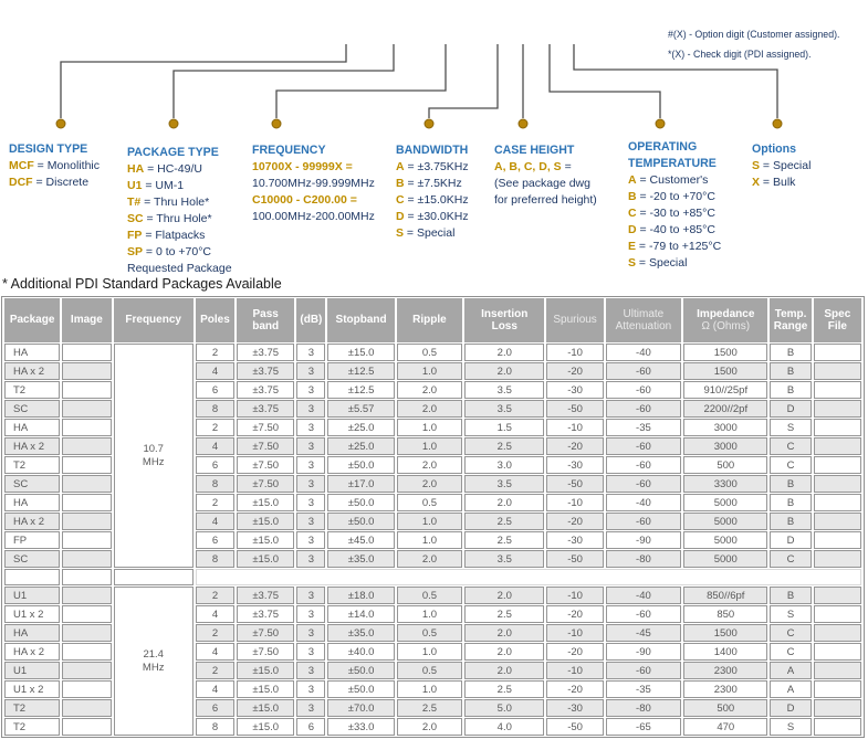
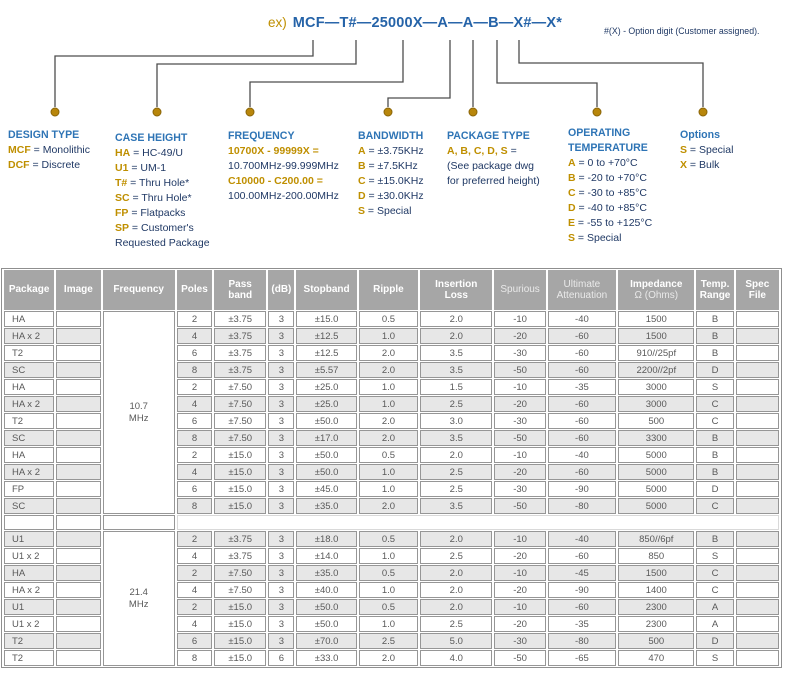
+ ex) MCF—T#—25000X—A—A—B—X#—X*
  #(X) - Option digit (Customer assigned).
- *(X) - Check digit (PDI assigned).
  DESIGN TYPE
  MCF = Monolithic
  DCF = Discrete
- PACKAGE TYPE
+ CASE HEIGHT
  HA = HC-49/U
  U1 = UM-1
  T# = Thru Hole*
  SC = Thru Hole*
  FP = Flatpacks
- SP = 0 to +70°C
+ SP = Customer's
  Requested Package
  FREQUENCY
  10700X - 99999X =
  10.700MHz-99.999MHz
  C10000 - C200.00 =
  100.00MHz-200.00MHz
  BANDWIDTH
  A = ±3.75KHz
  B = ±7.5KHz
  C = ±15.0KHz
  D = ±30.0KHz
  S = Special
- CASE HEIGHT
+ PACKAGE TYPE
  A, B, C, D, S =
  (See package dwg
  for preferred height)
  OPERATING
  TEMPERATURE
- A = Customer's
+ A = 0 to +70°C
  B = -20 to +70°C
  C = -30 to +85°C
  D = -40 to +85°C
- E = -79 to +125°C
+ E = -55 to +125°C
  S = Special
  Options
  S = Special
  X = Bulk
- * Additional PDI Standard Packages Available
  Package	Image	Frequency	Poles	Passband	(dB)	Stopband	Ripple	InsertionLoss	Spurious	UltimateAttenuation	ImpedanceΩ (Ohms)	Temp.Range	SpecFile
  HA		10.7MHz	2	±3.75	3	±15.0	0.5	2.0	-10	-40	1500	B
  HA x 2		4	±3.75	3	±12.5	1.0	2.0	-20	-60	1500	B
  T2		6	±3.75	3	±12.5	2.0	3.5	-30	-60	910//25pf	B
  SC		8	±3.75	3	±5.57	2.0	3.5	-50	-60	2200//2pf	D
  HA		2	±7.50	3	±25.0	1.0	1.5	-10	-35	3000	S
  HA x 2		4	±7.50	3	±25.0	1.0	2.5	-20	-60	3000	C
  T2		6	±7.50	3	±50.0	2.0	3.0	-30	-60	500	C
  SC		8	±7.50	3	±17.0	2.0	3.5	-50	-60	3300	B
  HA		2	±15.0	3	±50.0	0.5	2.0	-10	-40	5000	B
  HA x 2		4	±15.0	3	±50.0	1.0	2.5	-20	-60	5000	B
  FP		6	±15.0	3	±45.0	1.0	2.5	-30	-90	5000	D
  SC		8	±15.0	3	±35.0	2.0	3.5	-50	-80	5000	C
  U1		21.4MHz	2	±3.75	3	±18.0	0.5	2.0	-10	-40	850//6pf	B
  U1 x 2		4	±3.75	3	±14.0	1.0	2.5	-20	-60	850	S
  HA		2	±7.50	3	±35.0	0.5	2.0	-10	-45	1500	C
  HA x 2		4	±7.50	3	±40.0	1.0	2.0	-20	-90	1400	C
  U1		2	±15.0	3	±50.0	0.5	2.0	-10	-60	2300	A
  U1 x 2		4	±15.0	3	±50.0	1.0	2.5	-20	-35	2300	A
  T2		6	±15.0	3	±70.0	2.5	5.0	-30	-80	500	D
  T2		8	±15.0	6	±33.0	2.0	4.0	-50	-65	470	S
